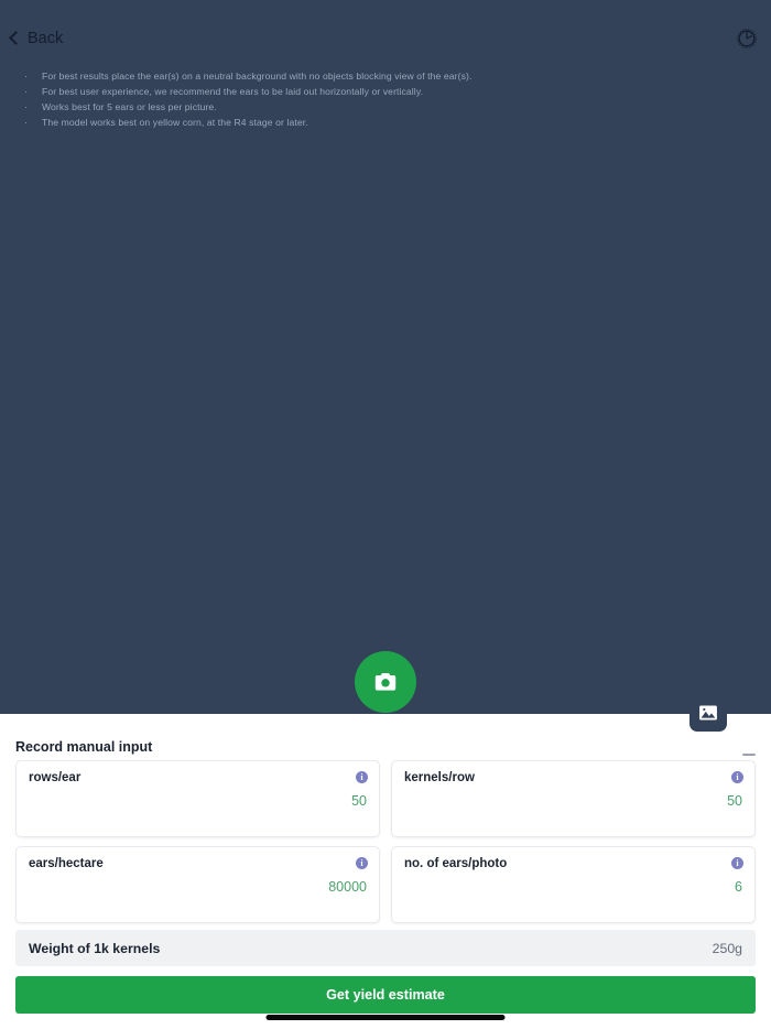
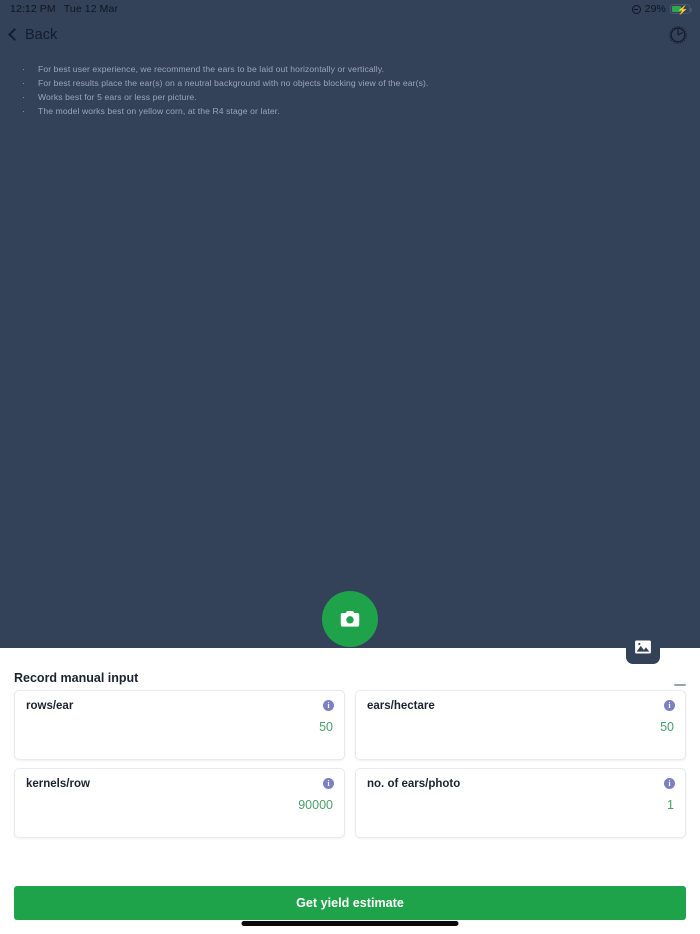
+ 12:12 PM
+ Tue 12 Mar
+ 29%
+ ⚡
  Back
  ·
- For best results place the ear(s) on a neutral background with no objects blocking view of the ear(s).
+ For best user experience, we recommend the ears to be laid out horizontally or vertically.
  ·
- For best user experience, we recommend the ears to be laid out horizontally or vertically.
+ For best results place the ear(s) on a neutral background with no objects blocking view of the ear(s).
  ·
  Works best for 5 ears or less per picture.
  ·
  The model works best on yellow corn, at the R4 stage or later.
  Record manual input
  rows/ear
  i
  50
- kernels/row
+ ears/hectare
  i
  50
- ears/hectare
+ kernels/row
  i
- 80000
+ 90000
  no. of ears/photo
  i
- 6
+ 1
- Weight of 1k kernels
- 250g
  Get yield estimate
